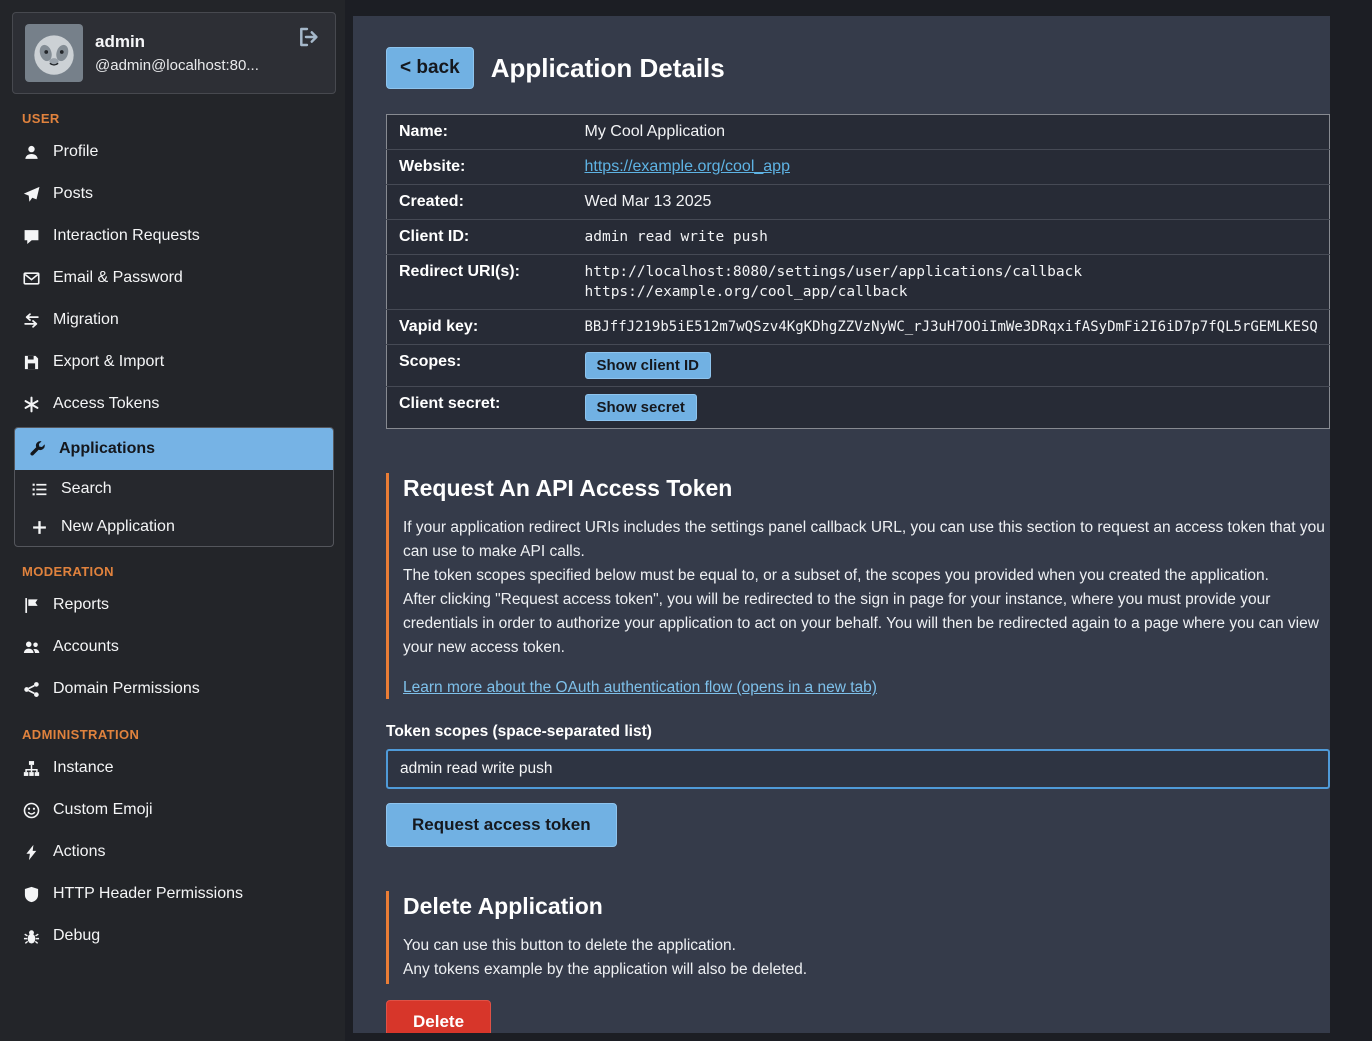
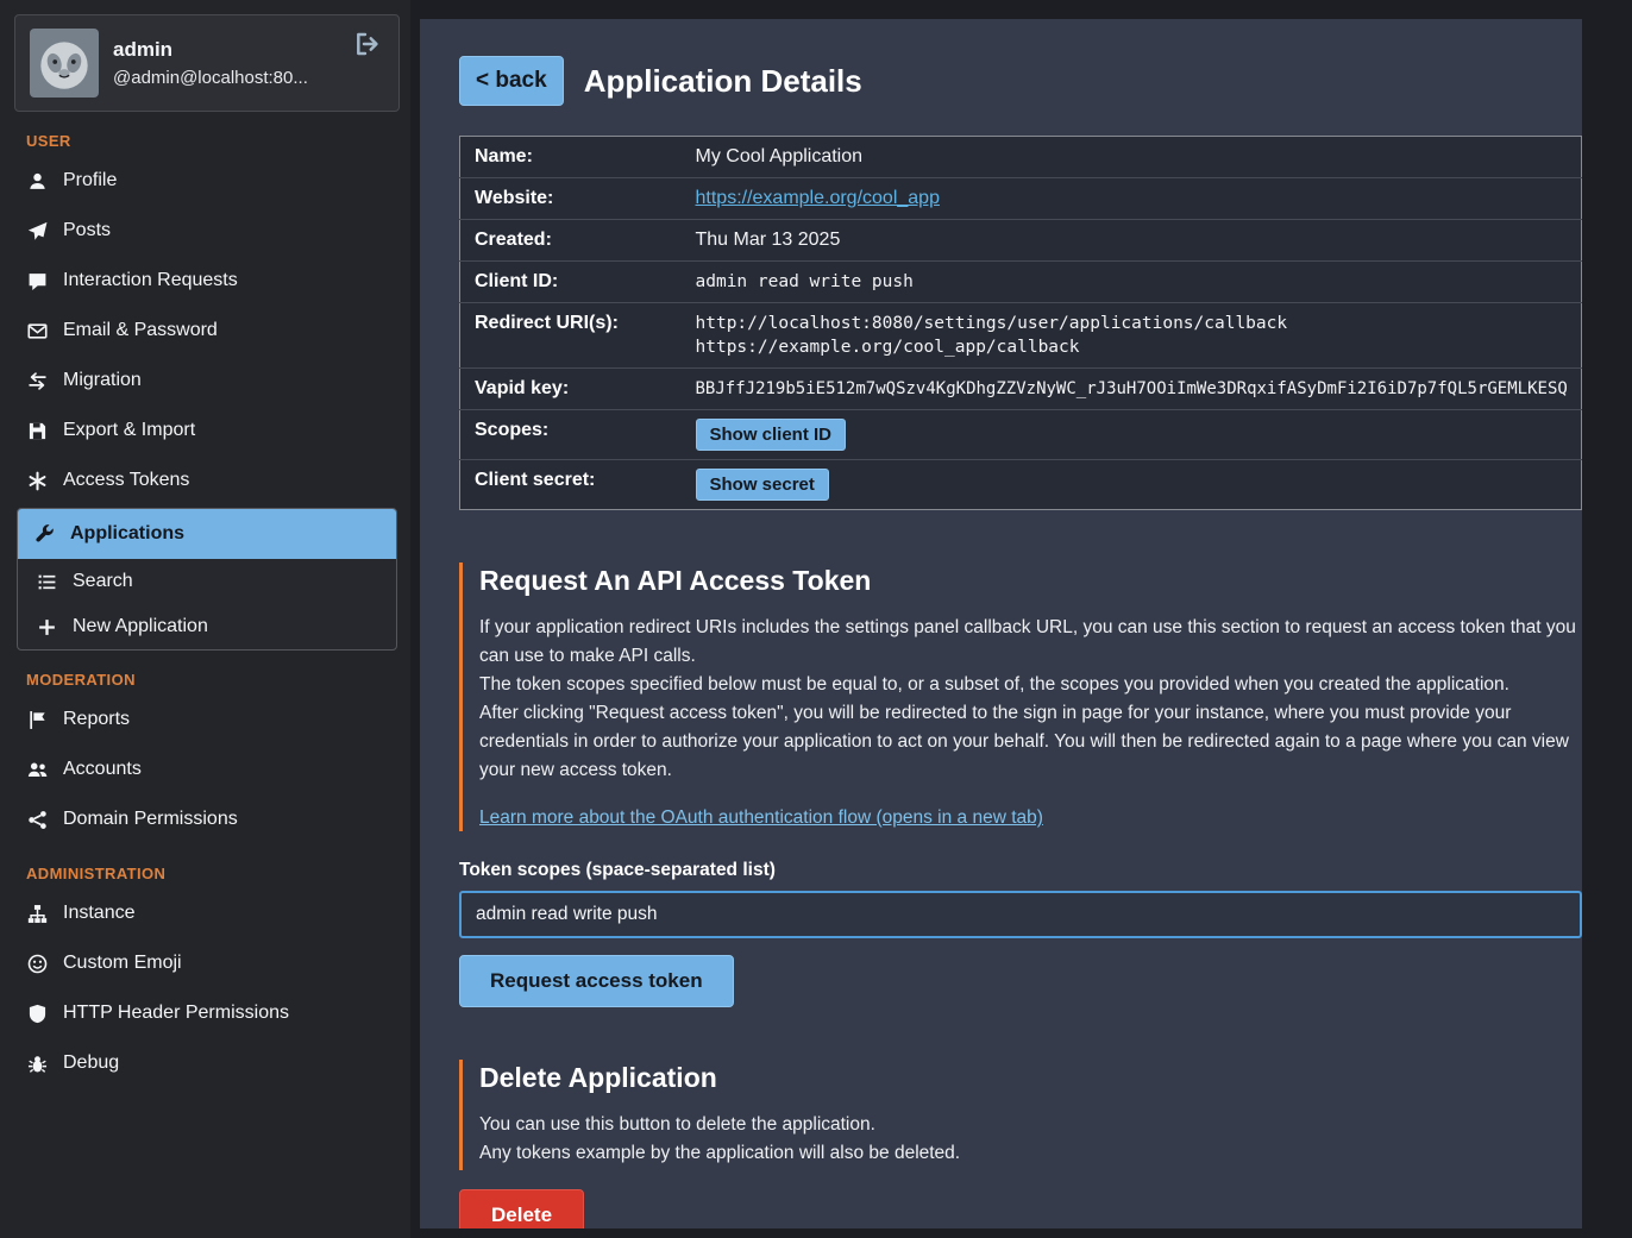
  admin
  @admin@localhost:80...
  USER
  Profile
  Posts
  Interaction Requests
  Email & Password
  Migration
  Export & Import
  Access Tokens
  Applications
  Search
  New Application
  MODERATION
  Reports
  Accounts
  Domain Permissions
  ADMINISTRATION
  Instance
  Custom Emoji
- Actions
  HTTP Header Permissions
  Debug
  < back
  Application Details
  Name:	My Cool Application
  Website:	https://example.org/cool_app
- Created:	Wed Mar 13 2025
+ Created:	Thu Mar 13 2025
  Client ID:	admin read write push
  Redirect URI(s):	http://localhost:8080/settings/user/applications/callback https://example.org/cool_app/callback
  Vapid key:	BBJffJ219b5iE512m7wQSzv4KgKDhgZZVzNyWC_rJ3uH7OOiImWe3DRqxifASyDmFi2I6iD7p7fQL5rGEMLKESQ
  Scopes:	Show client ID
  Client secret:	Show secret
  Request An API Access Token
  If your application redirect URIs includes the settings panel callback URL, you can use this section to request an access token that you can use to make API calls.
  The token scopes specified below must be equal to, or a subset of, the scopes you provided when you created the application.
  After clicking "Request access token", you will be redirected to the sign in page for your instance, where you must provide your credentials in order to authorize your application to act on your behalf. You will then be redirected again to a page where you can view your new access token.
  Learn more about the OAuth authentication flow (opens in a new tab)
  Token scopes (space-separated list)
  admin read write push
  Request access token
  Delete Application
  You can use this button to delete the application.
  Any tokens example by the application will also be deleted.
  Delete
